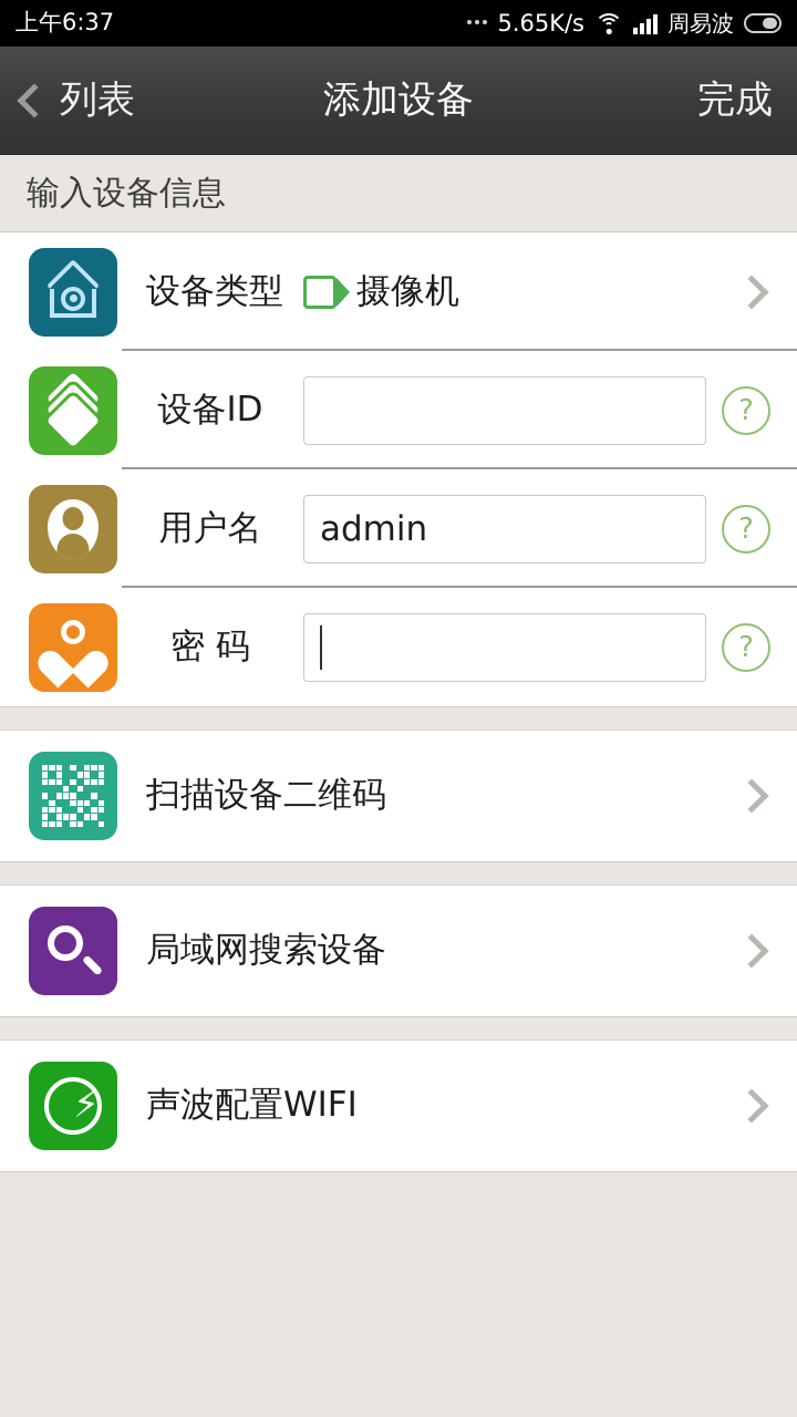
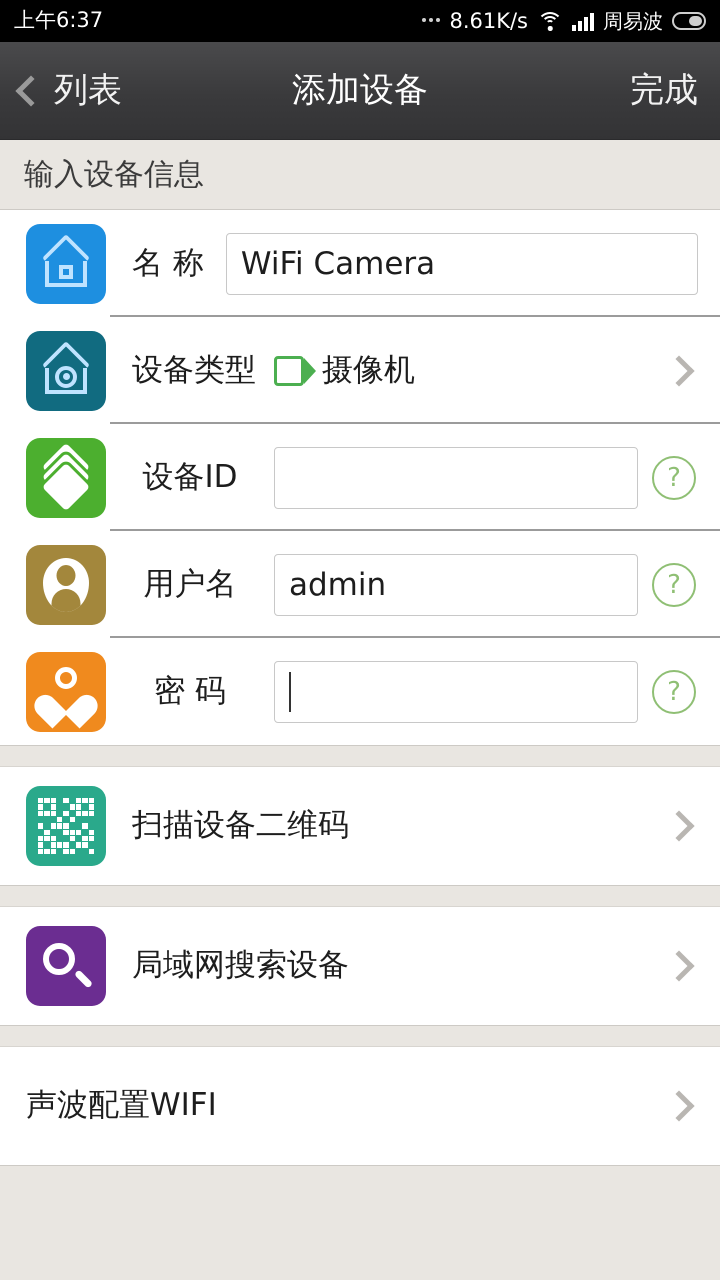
  上午6:37
- 5.65K/s
+ 8.61K/s
  周易波
  列表
  添加设备
  完成
  输入设备信息
+ 名 称
+ WiFi Camera
  设备类型
  摄像机
  设备ID
  ?
  用户名
  admin
  ?
  密 码
  ?
  扫描设备二维码
  局域网搜索设备
- ⚡
  声波配置WIFI
